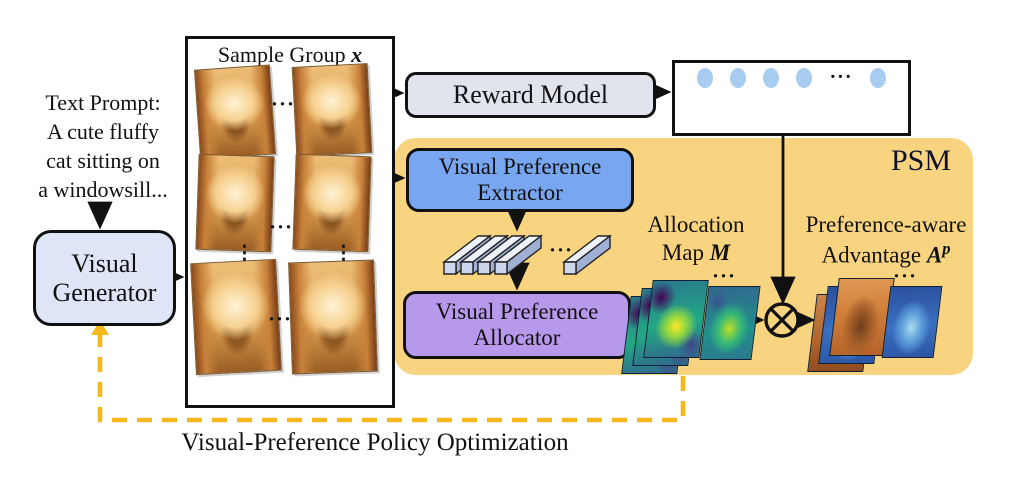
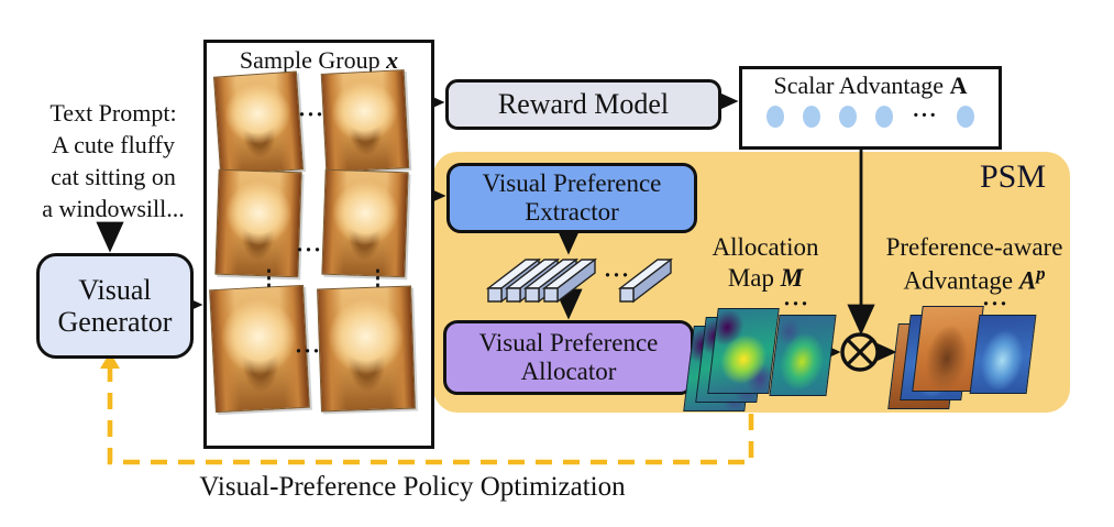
  PSM
  Text Prompt:
  A cute fluffy
  cat sitting on
  a windowsill...
  Visual
  Generator
  Sample Group x
  ···
  ···
  ···
  ⋮
  ⋮
  Reward Model
+ Scalar Advantage A
  ···
  Visual Preference
  Extractor
  ···
  Visual Preference
  Allocator
  Allocation
  Map M
  ···
  Preference-aware
  Advantage Ap
  ···
  Visual-Preference Policy Optimization
